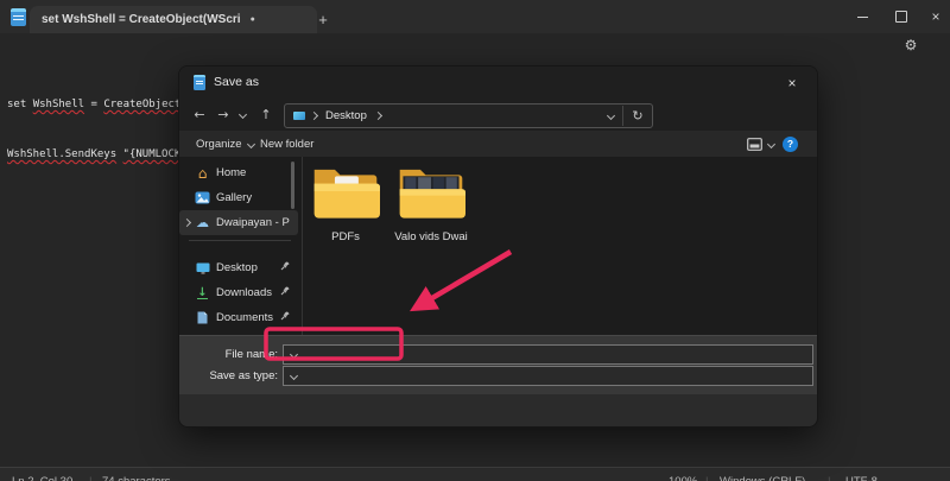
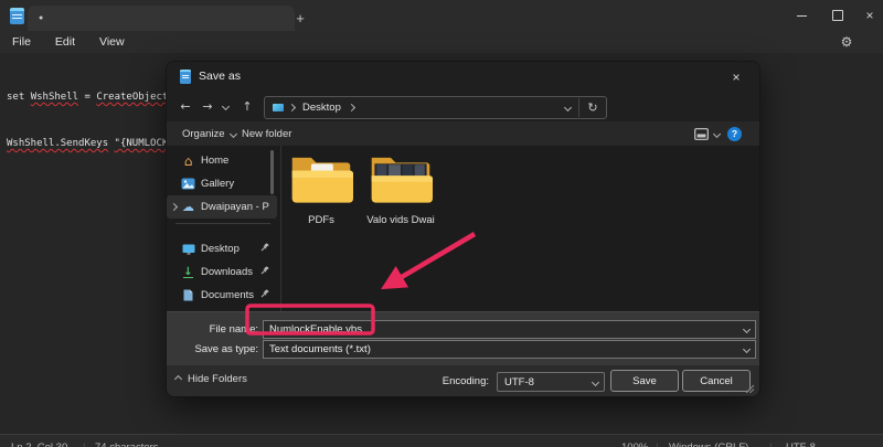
- set WshShell = CreateObject(WScri
  +
  ×
+ File
+ Edit
+ View
  ⚙
  set WshShell = CreateObjec
  WshShell.SendKeys "{NUMLOC
  Save as
  ×
  ←
  →
  ↑
  Desktop
  ↻
  Organize
  New folder
  ?
  ⌂
  Home
  Gallery
  ☁
  Dwaipayan - P
  Desktop
  ↓
  Downloads
  Documents
  PDFs
  Valo vids Dwai
  File name:
+ NumlockEnable.vbs
  Save as type:
+ Text documents (*.txt)
+ Hide Folders
+ Encoding:
+ UTF-8
+ Save
+ Cancel
